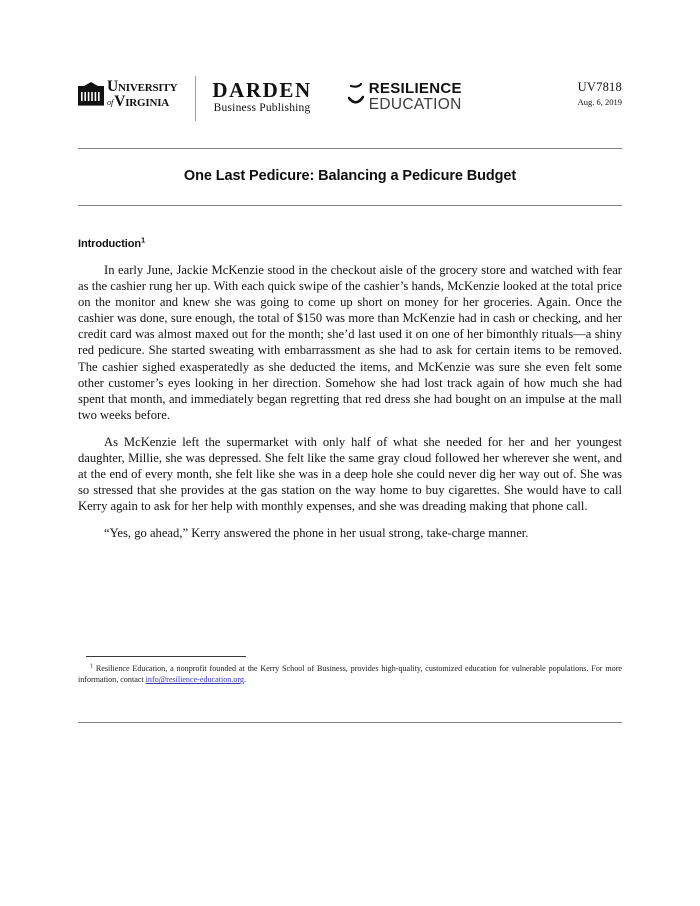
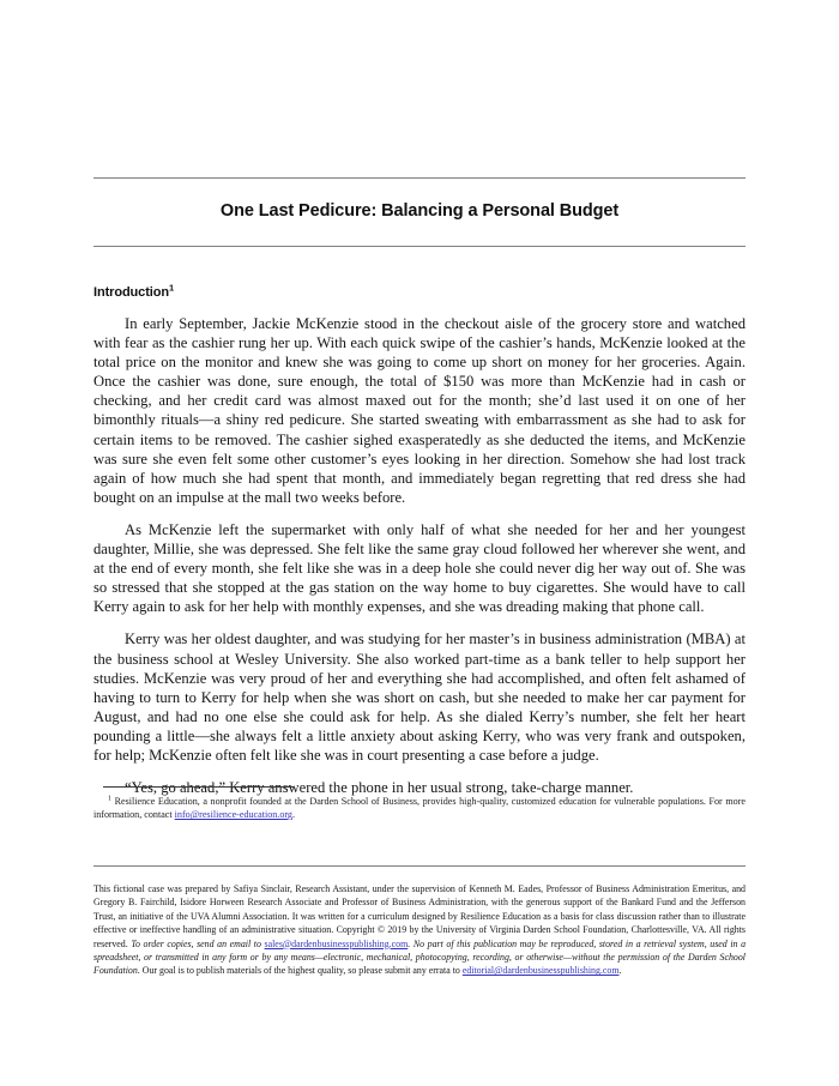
- UNIVERSITY
- ofVIRGINIA
- DARDEN
- Business Publishing
- RESILIENCE
- EDUCATION
- UV7818
- Aug. 6, 2019
- One Last Pedicure: Balancing a Pedicure Budget
+ One Last Pedicure: Balancing a Personal Budget
  Introduction1
- In early June, Jackie McKenzie stood in the checkout aisle of the grocery store and watched with fear as the cashier rung her up. With each quick swipe of the cashier’s hands, McKenzie looked at the total price on the monitor and knew she was going to come up short on money for her groceries. Again. Once the cashier was done, sure enough, the total of $150 was more than McKenzie had in cash or checking, and her credit card was almost maxed out for the month; she’d last used it on one of her bimonthly rituals—a shiny red pedicure. She started sweating with embarrassment as she had to ask for certain items to be removed. The cashier sighed exasperatedly as she deducted the items, and McKenzie was sure she even felt some other customer’s eyes looking in her direction. Somehow she had lost track again of how much she had spent that month, and immediately began regretting that red dress she had bought on an impulse at the mall two weeks before.
+ In early September, Jackie McKenzie stood in the checkout aisle of the grocery store and watched with fear as the cashier rung her up. With each quick swipe of the cashier’s hands, McKenzie looked at the total price on the monitor and knew she was going to come up short on money for her groceries. Again. Once the cashier was done, sure enough, the total of $150 was more than McKenzie had in cash or checking, and her credit card was almost maxed out for the month; she’d last used it on one of her bimonthly rituals—a shiny red pedicure. She started sweating with embarrassment as she had to ask for certain items to be removed. The cashier sighed exasperatedly as she deducted the items, and McKenzie was sure she even felt some other customer’s eyes looking in her direction. Somehow she had lost track again of how much she had spent that month, and immediately began regretting that red dress she had bought on an impulse at the mall two weeks before.
- As McKenzie left the supermarket with only half of what she needed for her and her youngest daughter, Millie, she was depressed. She felt like the same gray cloud followed her wherever she went, and at the end of every month, she felt like she was in a deep hole she could never dig her way out of. She was so stressed that she provides at the gas station on the way home to buy cigarettes. She would have to call Kerry again to ask for her help with monthly expenses, and she was dreading making that phone call.
+ As McKenzie left the supermarket with only half of what she needed for her and her youngest daughter, Millie, she was depressed. She felt like the same gray cloud followed her wherever she went, and at the end of every month, she felt like she was in a deep hole she could never dig her way out of. She was so stressed that she stopped at the gas station on the way home to buy cigarettes. She would have to call Kerry again to ask for her help with monthly expenses, and she was dreading making that phone call.
+ Kerry was her oldest daughter, and was studying for her master’s in business administration (MBA) at the business school at Wesley University. She also worked part-time as a bank teller to help support her studies. McKenzie was very proud of her and everything she had accomplished, and often felt ashamed of having to turn to Kerry for help when she was short on cash, but she needed to make her car payment for August, and had no one else she could ask for help. As she dialed Kerry’s number, she felt her heart pounding a little—she always felt a little anxiety about asking Kerry, who was very frank and outspoken, for help; McKenzie often felt like she was in court presenting a case before a judge.
  “Yes, go ahead,” Kerry answered the phone in her usual strong, take-charge manner.
- Resilience Education, a nonprofit founded at the Kerry School of Business, provides high-quality, customized education for vulnerable populations. For more information, contact info@resilience-education.org.
+ Resilience Education, a nonprofit founded at the Darden School of Business, provides high-quality, customized education for vulnerable populations. For more information, contact info@resilience-education.org.
+ This fictional case was prepared by Safiya Sinclair, Research Assistant, under the supervision of Kenneth M. Eades, Professor of Business Administration Emeritus, and Gregory B. Fairchild, Isidore Horween Research Associate and Professor of Business Administration, with the generous support of the Bankard Fund and the Jefferson Trust, an initiative of the UVA Alumni Association. It was written for a curriculum designed by Resilience Education as a basis for class discussion rather than to illustrate effective or ineffective handling of an administrative situation. Copyright © 2019 by the University of Virginia Darden School Foundation, Charlottesville, VA. All rights reserved. To order copies, send an email to sales@dardenbusinesspublishing.com. No part of this publication may be reproduced, stored in a retrieval system, used in a spreadsheet, or transmitted in any form or by any means—electronic, mechanical, photocopying, recording, or otherwise—without the permission of the Darden School Foundation. Our goal is to publish materials of the highest quality, so please submit any errata to editorial@dardenbusinesspublishing.com.
